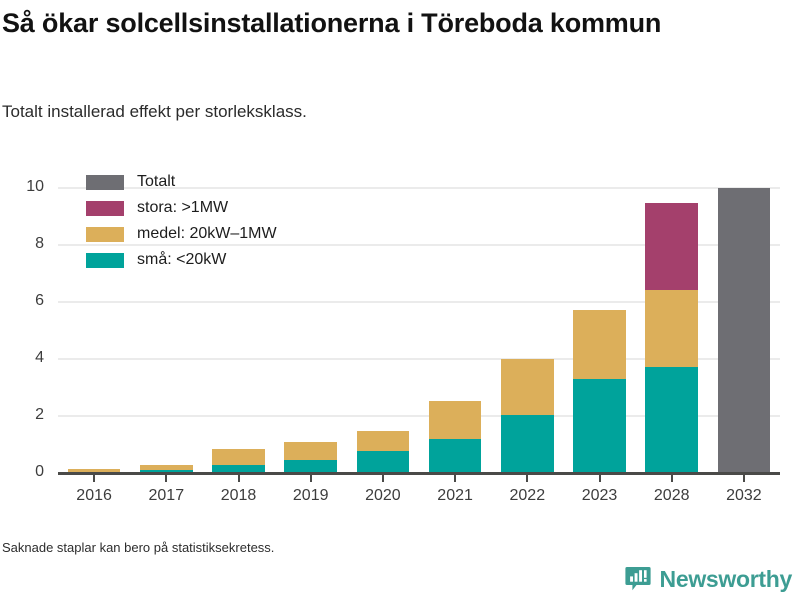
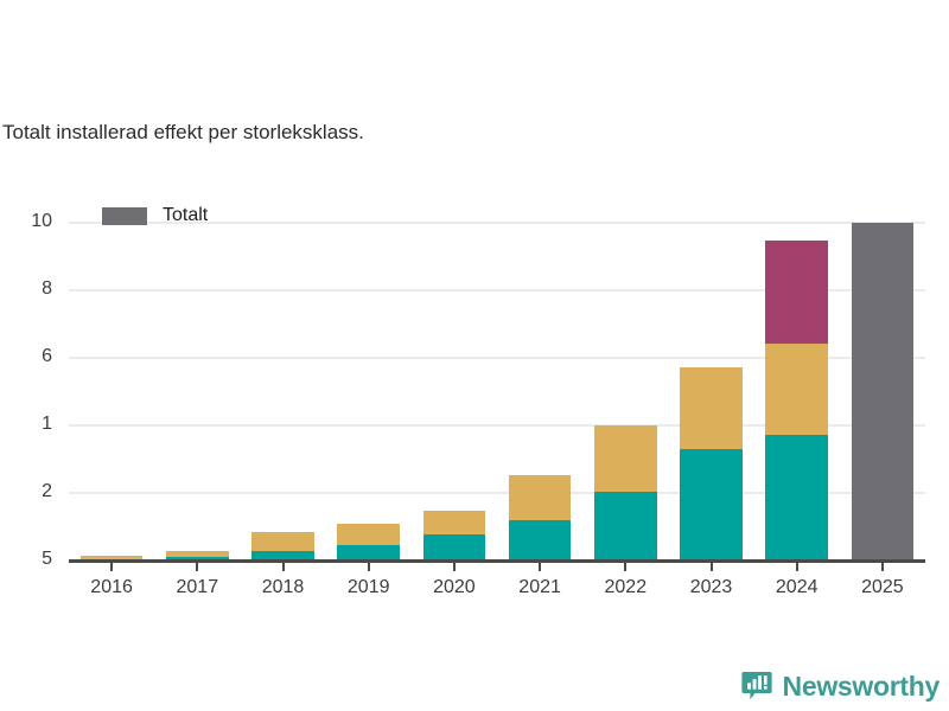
- Så ökar solcellsinstallationerna i Töreboda kommun
  Totalt installerad effekt per storleksklass.
- 0
+ 5
  2
- 4
+ 1
  6
  8
  10
  2016
  2017
  2018
  2019
  2020
  2021
  2022
  2023
- 2028
+ 2024
- 2032
+ 2025
  Totalt
- stora: >1MW
- medel: 20kW–1MW
- små: <20kW
- Saknade staplar kan bero på statistiksekretess.
  Newsworthy
